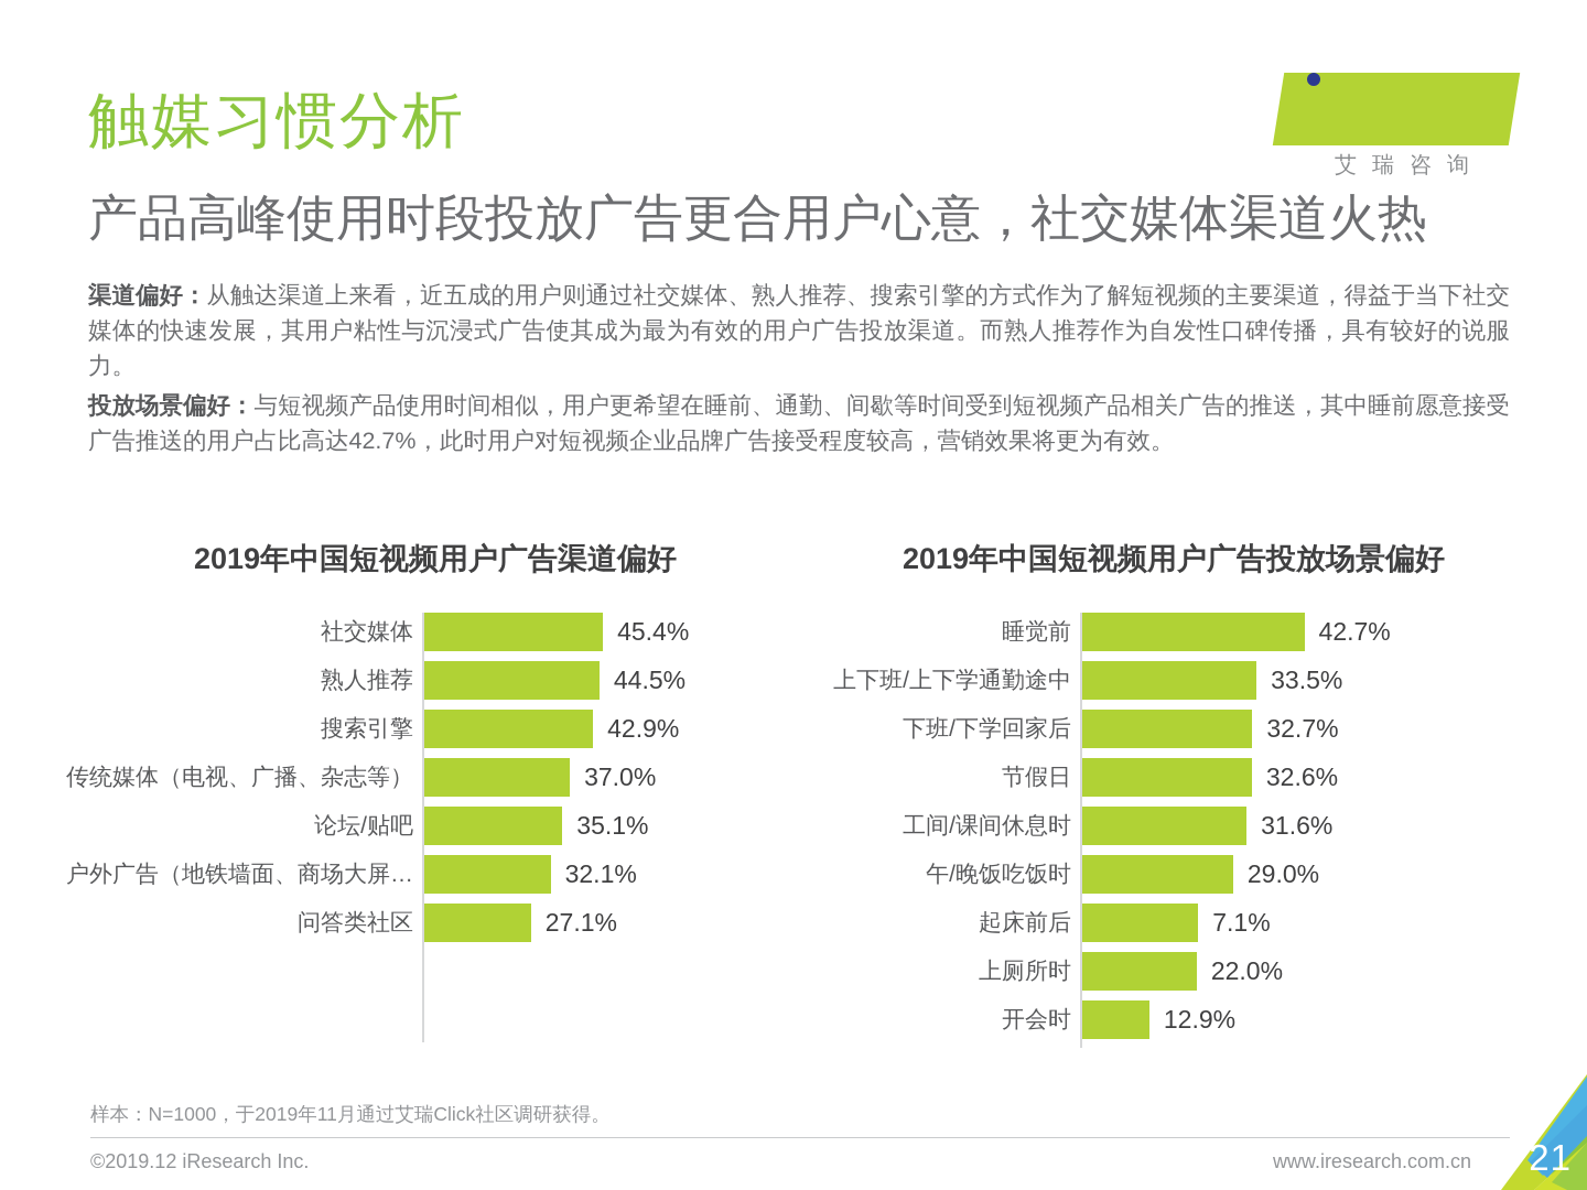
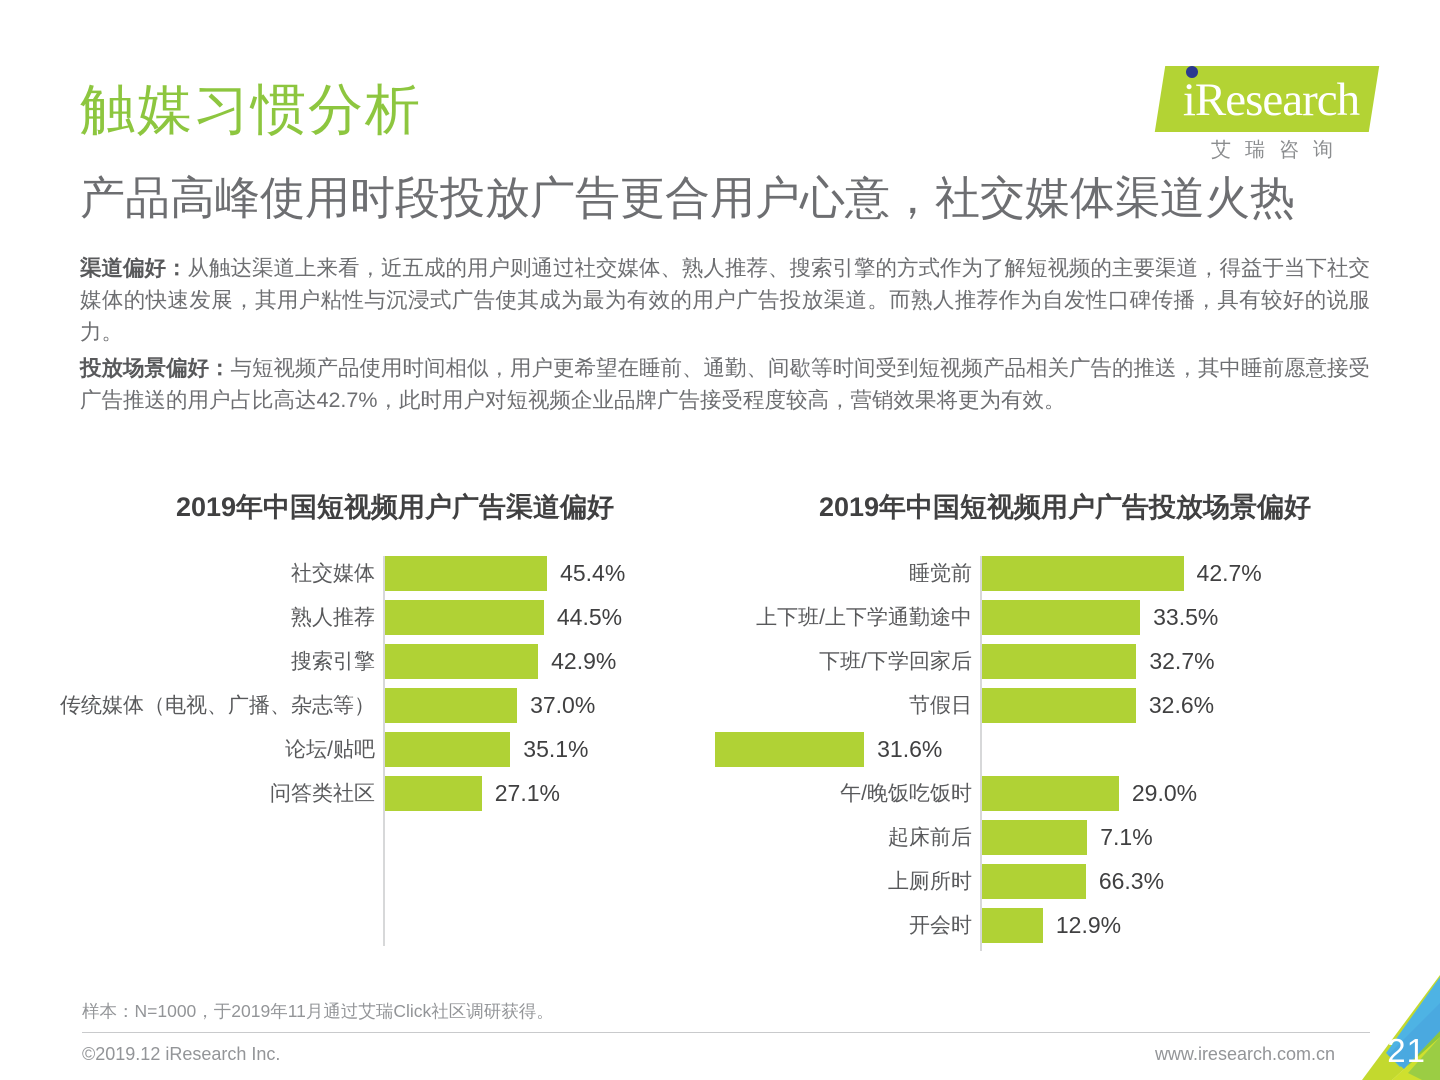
  触媒习惯分析
  产品高峰使用时段投放广告更合用户心意，社交媒体渠道火热
+ iResearch
  艾瑞咨询
  渠道偏好：从触达渠道上来看，近五成的用户则通过社交媒体、熟人推荐、搜索引擎的方式作为了解短视频的主要渠道，得益于当下社交媒体的快速发展，其用户粘性与沉浸式广告使其成为最为有效的用户广告投放渠道。而熟人推荐作为自发性口碑传播，具有较好的说服力。
  投放场景偏好：与短视频产品使用时间相似，用户更希望在睡前、通勤、间歇等时间受到短视频产品相关广告的推送，其中睡前愿意接受广告推送的用户占比高达42.7%，此时用户对短视频企业品牌广告接受程度较高，营销效果将更为有效。
  2019年中国短视频用户广告渠道偏好
  社交媒体
  45.4%
  熟人推荐
  44.5%
  搜索引擎
  42.9%
  传统媒体（电视、广播、杂志等）
  37.0%
  论坛/贴吧
  35.1%
- 户外广告（地铁墙面、商场大屏…
- 32.1%
  问答类社区
  27.1%
  2019年中国短视频用户广告投放场景偏好
  睡觉前
  42.7%
  上下班/上下学通勤途中
  33.5%
  下班/下学回家后
  32.7%
  节假日
  32.6%
- 工间/课间休息时
  31.6%
  午/晚饭吃饭时
  29.0%
  起床前后
  7.1%
  上厕所时
- 22.0%
+ 66.3%
  开会时
  12.9%
  样本：N=1000，于2019年11月通过艾瑞Click社区调研获得。
  ©2019.12 iResearch Inc.
  www.iresearch.com.cn
  21
